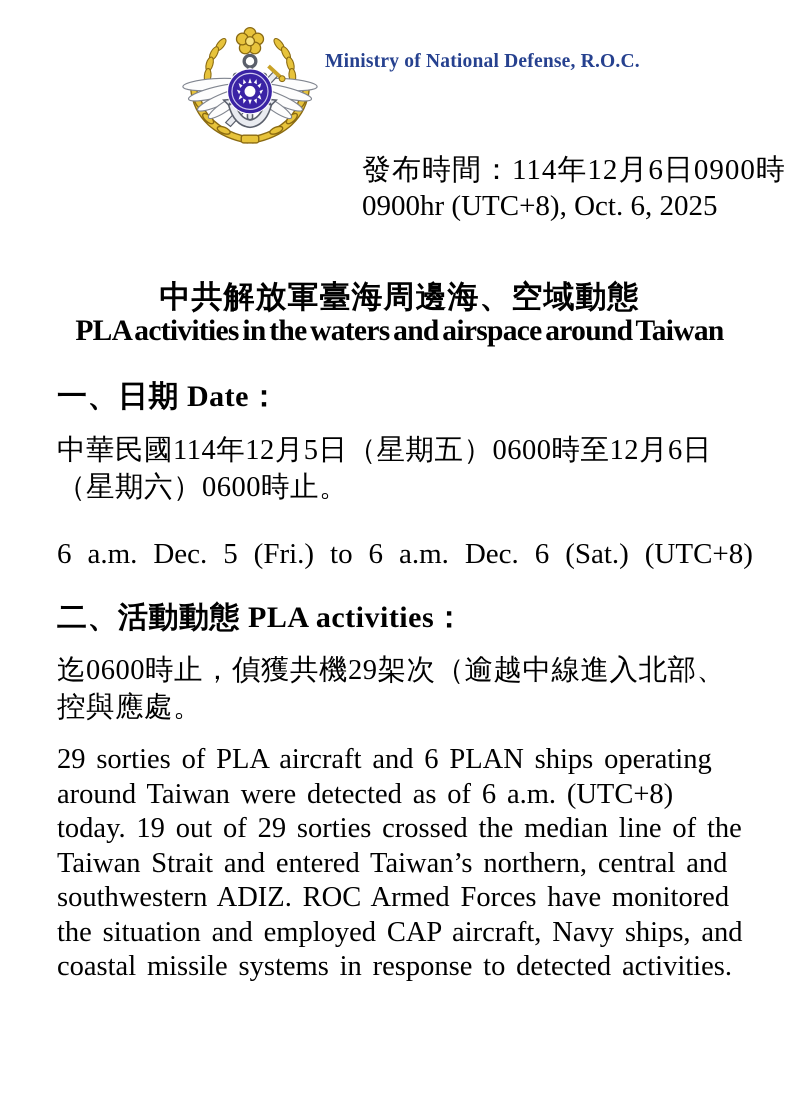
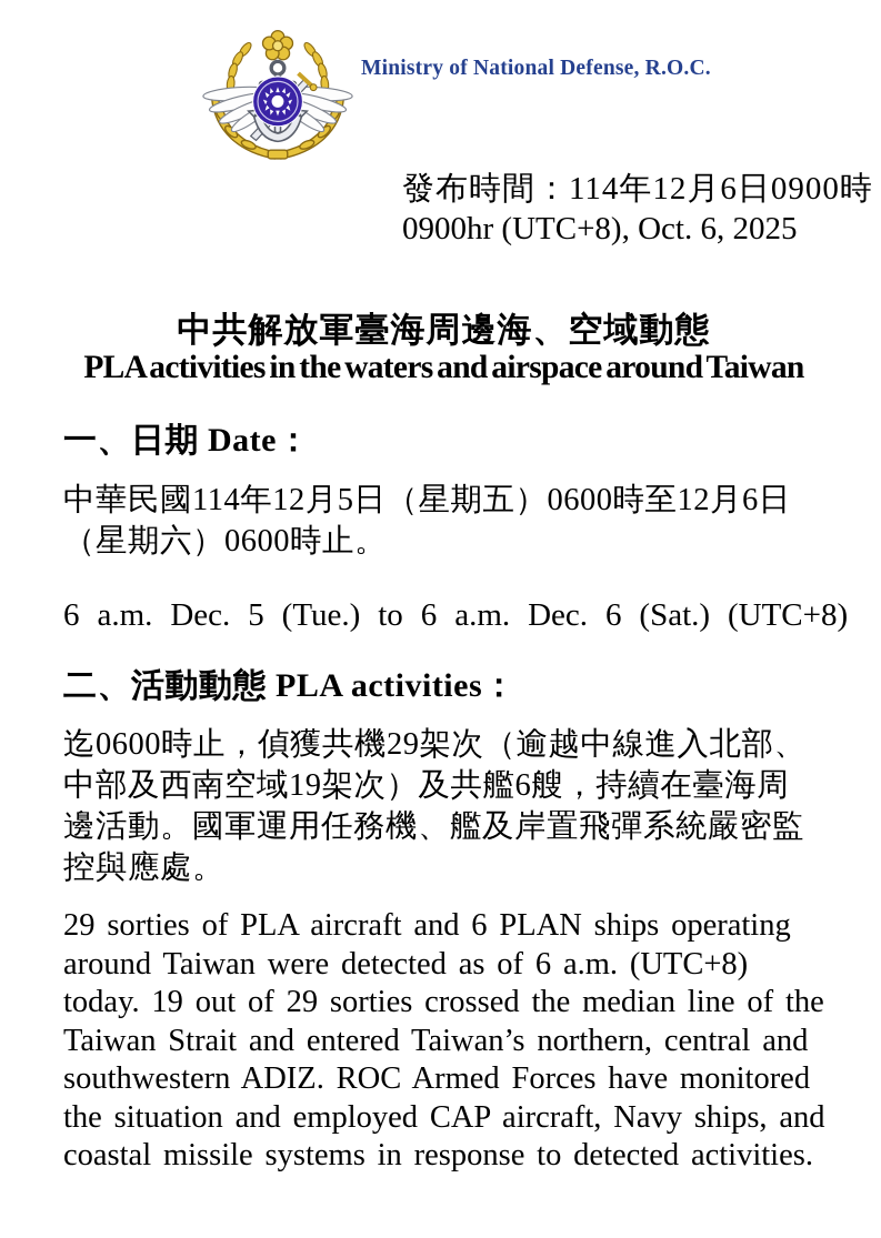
  Ministry of National Defense, R.O.C.
  發布時間：114年12月6日0900時
  0900hr (UTC+8), Oct. 6, 2025
  中共解放軍臺海周邊海、空域動態
  PLA activities in the waters and airspace around Taiwan
  一、日期 Date：
  中華民國114年12月5日（星期五）0600時至12月6日
  （星期六）0600時止。
- 6 a.m. Dec. 5 (Fri.) to 6 a.m. Dec. 6 (Sat.) (UTC+8)
+ 6 a.m. Dec. 5 (Tue.) to 6 a.m. Dec. 6 (Sat.) (UTC+8)
  二、活動動態 PLA activities：
  迄0600時止，偵獲共機29架次（逾越中線進入北部、
+ 中部及西南空域19架次）及共艦6艘，持續在臺海周
+ 邊活動。國軍運用任務機、艦及岸置飛彈系統嚴密監
  控與應處。
  29 sorties of PLA aircraft and 6 PLAN ships operating
  around Taiwan were detected as of 6 a.m. (UTC+8)
  today. 19 out of 29 sorties crossed the median line of the
  Taiwan Strait and entered Taiwan’s northern, central and
  southwestern ADIZ. ROC Armed Forces have monitored
  the situation and employed CAP aircraft, Navy ships, and
  coastal missile systems in response to detected activities.
